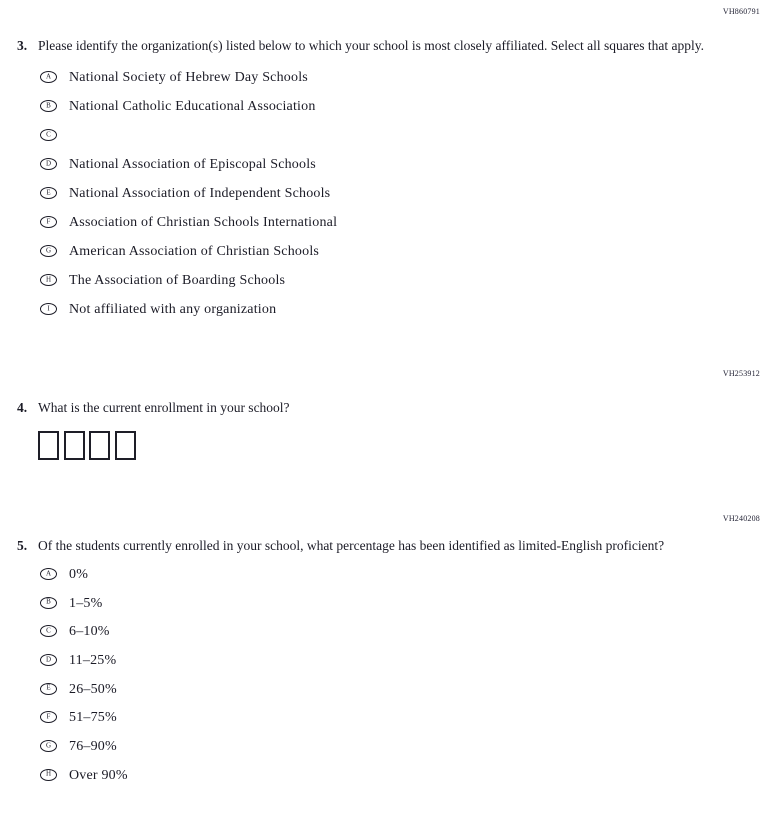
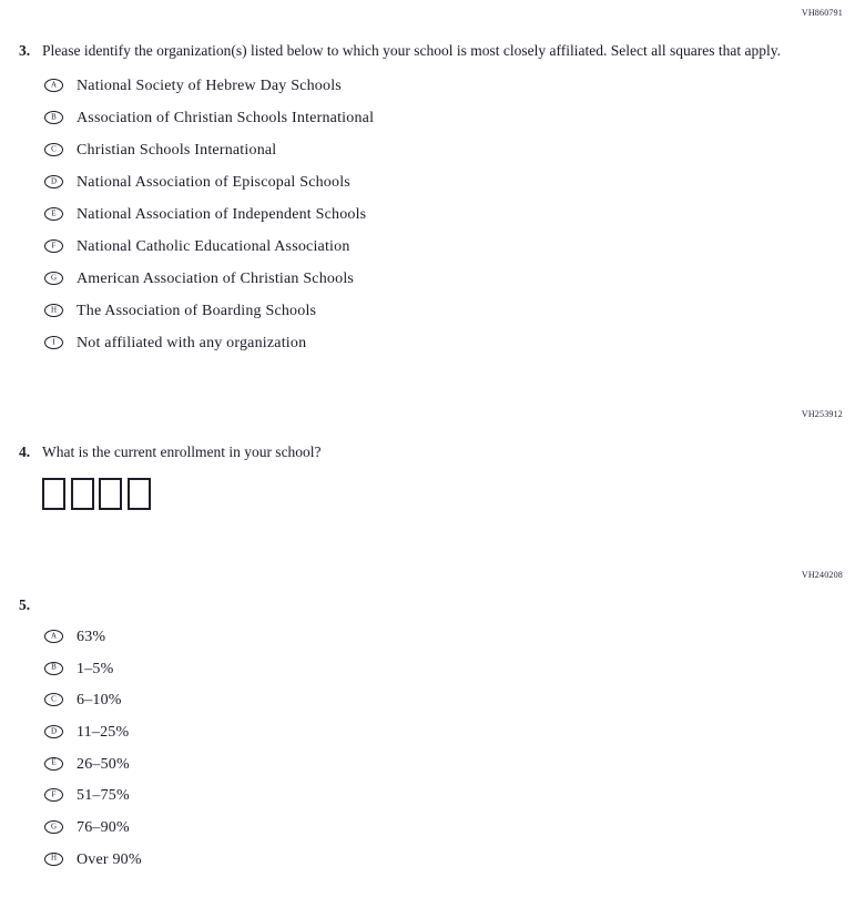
  VH860791
  3.
  Please identify the organization(s) listed below to which your school is most closely affiliated. Select all squares that apply.
  A
  National Society of Hebrew Day Schools
  B
- National Catholic Educational Association
+ Association of Christian Schools International
  C
+ Christian Schools International
  D
  National Association of Episcopal Schools
  E
  National Association of Independent Schools
  F
- Association of Christian Schools International
+ National Catholic Educational Association
  G
  American Association of Christian Schools
  H
  The Association of Boarding Schools
  I
  Not affiliated with any organization
  VH253912
  4.
  What is the current enrollment in your school?
  VH240208
  5.
- Of the students currently enrolled in your school, what percentage has been identified as limited-English proficient?
  A
- 0%
+ 63%
  B
  1–5%
  C
  6–10%
  D
  11–25%
  E
  26–50%
  F
  51–75%
  G
  76–90%
  H
  Over 90%
